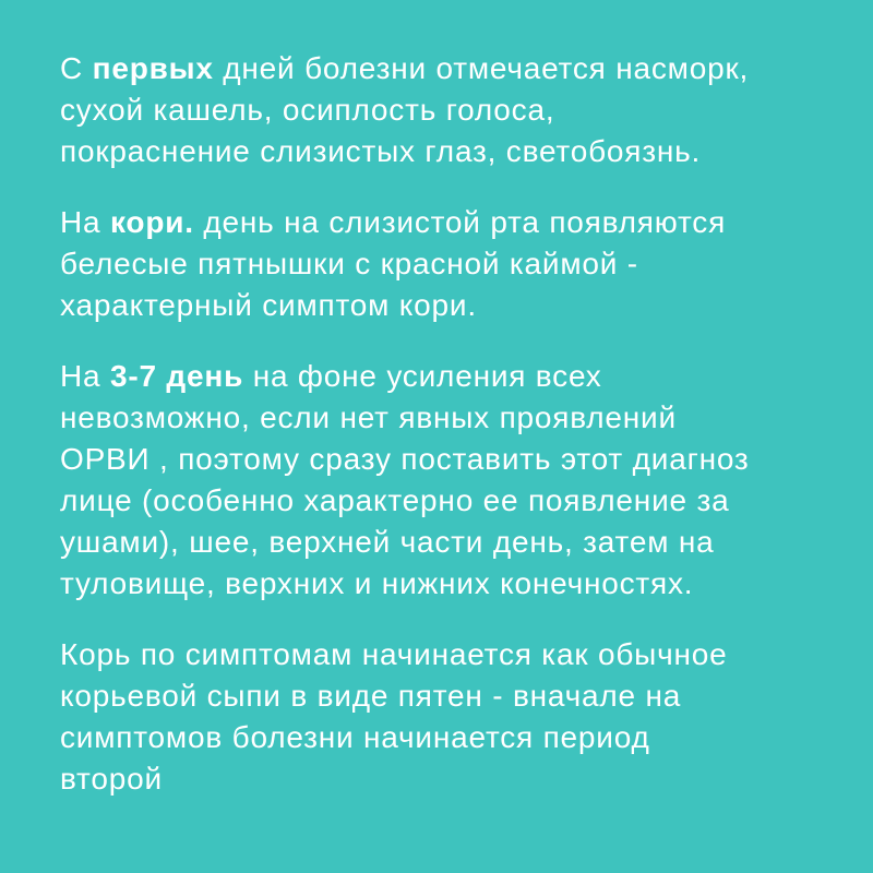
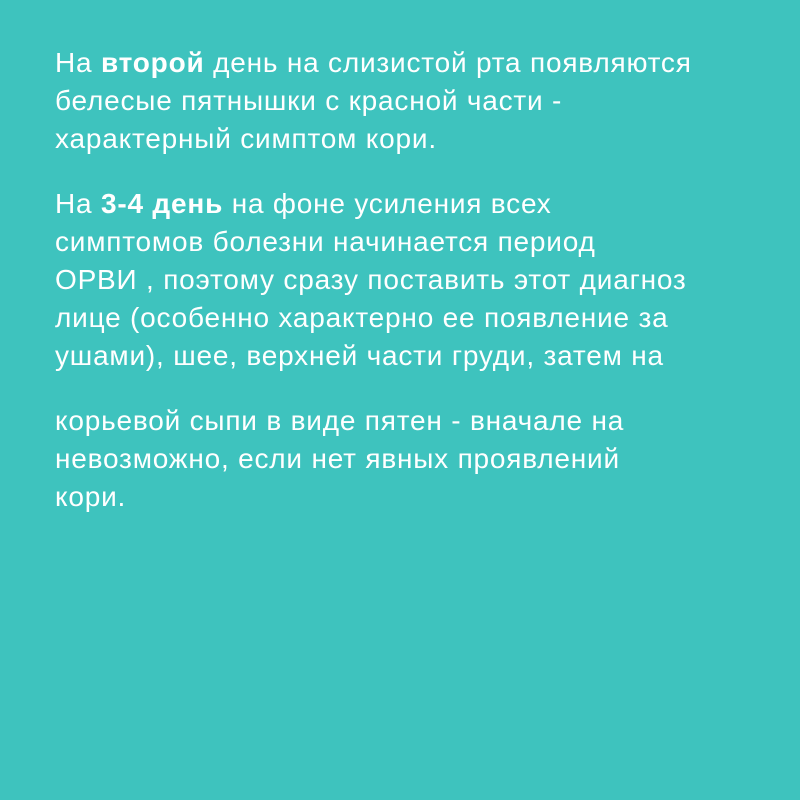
- С первых дней болезни отмечается насморк,
- сухой кашель, осиплость голоса,
- покраснение слизистых глаз, светобоязнь.
- На кори. день на слизистой рта появляются
+ На второй день на слизистой рта появляются
- белесые пятнышки с красной каймой -
+ белесые пятнышки с красной части -
  характерный симптом кори.
- На 3-7 день на фоне усиления всех
+ На 3-4 день на фоне усиления всех
- невозможно, если нет явных проявлений
+ симптомов болезни начинается период
  ОРВИ , поэтому сразу поставить этот диагноз
  лице (особенно характерно ее появление за
- ушами), шее, верхней части день, затем на
+ ушами), шее, верхней части груди, затем на
- туловище, верхних и нижних конечностях.
- Корь по симптомам начинается как обычное
  корьевой сыпи в виде пятен - вначале на
- симптомов болезни начинается период
+ невозможно, если нет явных проявлений
- второй
+ кори.
